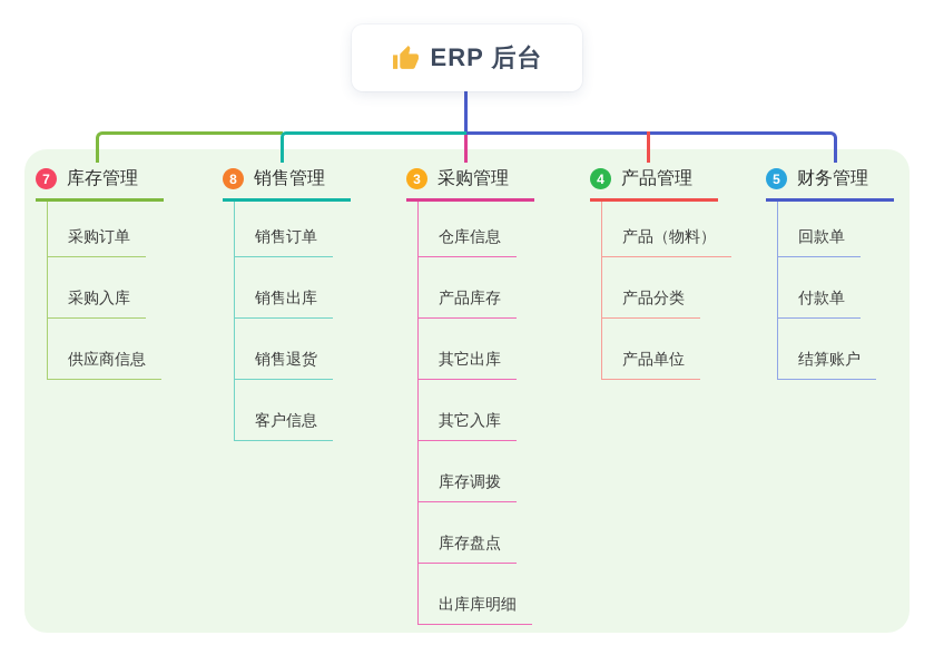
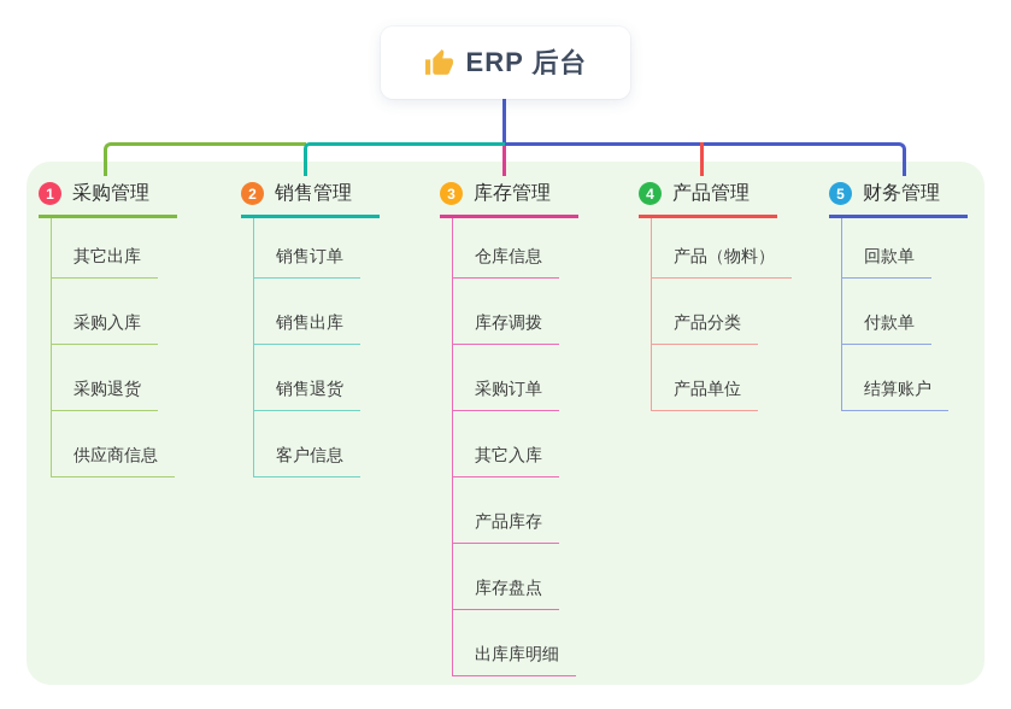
  ERP 后台
- 7
+ 1
- 库存管理
+ 采购管理
- 采购订单
+ 其它出库
  采购入库
+ 采购退货
  供应商信息
- 8
+ 2
  销售管理
  销售订单
  销售出库
  销售退货
  客户信息
  3
- 采购管理
+ 库存管理
  仓库信息
- 产品库存
+ 库存调拨
- 其它出库
+ 采购订单
  其它入库
- 库存调拨
+ 产品库存
  库存盘点
  出库库明细
  4
  产品管理
  产品（物料）
  产品分类
  产品单位
  5
  财务管理
  回款单
  付款单
  结算账户
